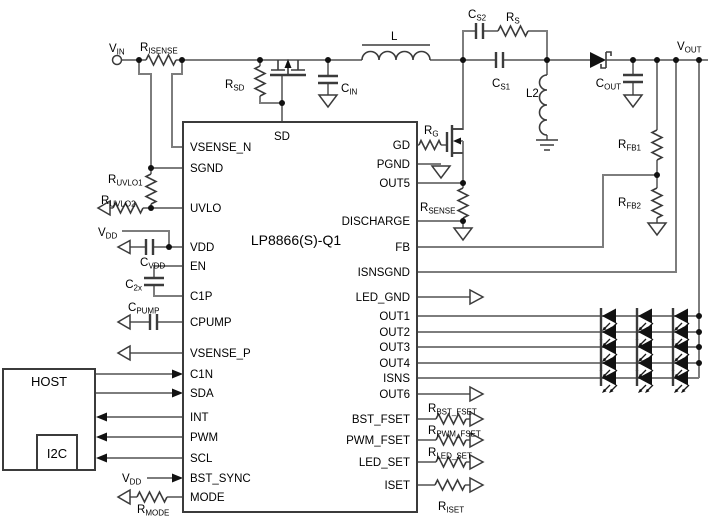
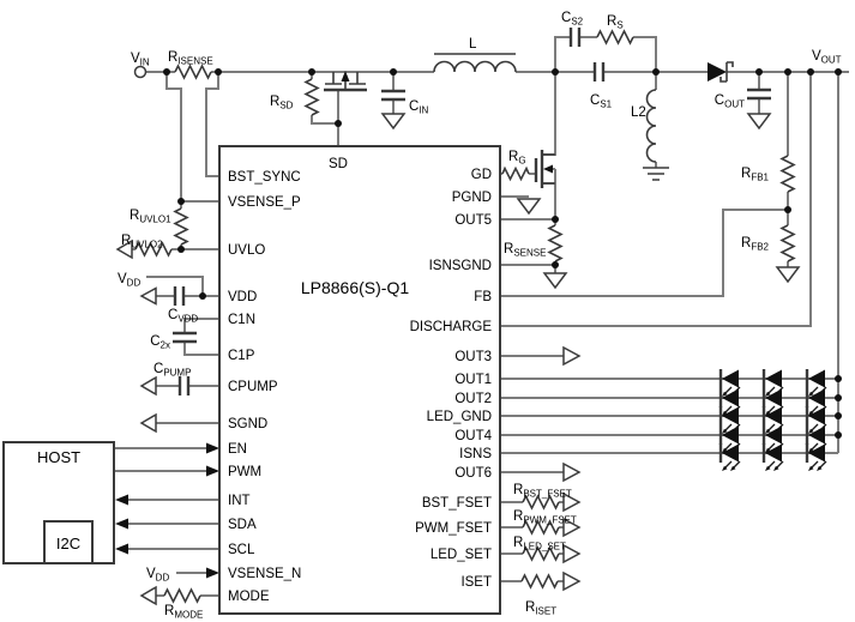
  LP8866(S)-Q1
  SD
- VSENSE_N
+ BST_SYNC
- SGND
+ VSENSE_P
  UVLO
  VDD
- EN
+ C1N
  C1P
  CPUMP
- VSENSE_P
+ SGND
- C1N
+ EN
- SDA
+ PWM
  INT
- PWM
+ SDA
  SCL
- BST_SYNC
+ VSENSE_N
  MODE
  GD
  PGND
  OUT5
- DISCHARGE
+ ISNSGND
  FB
- ISNSGND
+ DISCHARGE
- LED_GND
+ OUT3
  OUT1
  OUT2
- OUT3
+ LED_GND
  OUT4
  ISNS
  OUT6
  BST_FSET
  PWM_FSET
  LED_SET
  ISET
  HOST
  I2C
  VIN
  RISENSE
  RSD
  CIN
  L
  CS2
  RS
  CS1
  L2
  VOUT
  COUT
  RFB1
  RFB2
  RG
  RSENSE
  RUVLO1
  RUVLO2
  VDD
  CVDD
  C2x
  CPUMP
  VDD
  RMODE
  RBST_FSET
  RPWM_FSET
  RLED_SET
  RISET
